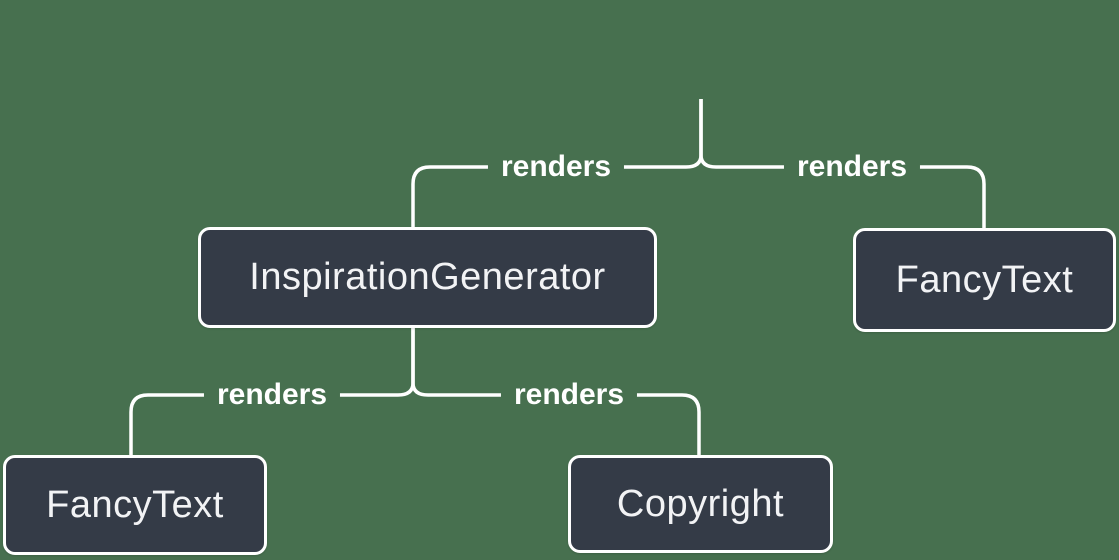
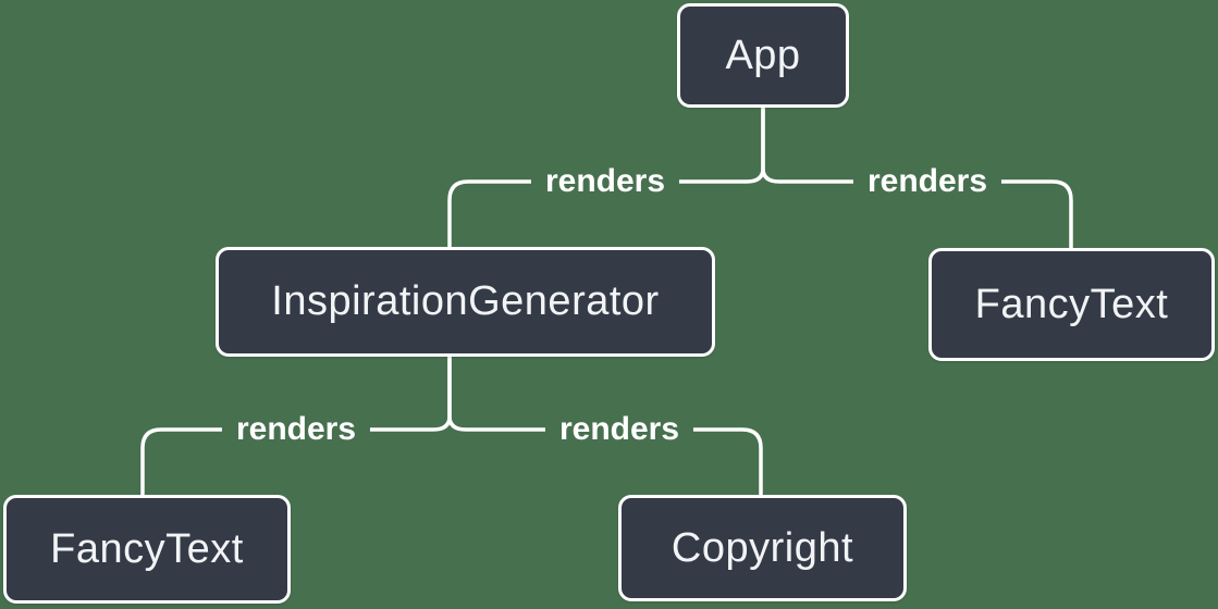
+ App
  InspirationGenerator
  FancyText
  FancyText
  Copyright
  renders
  renders
  renders
  renders
